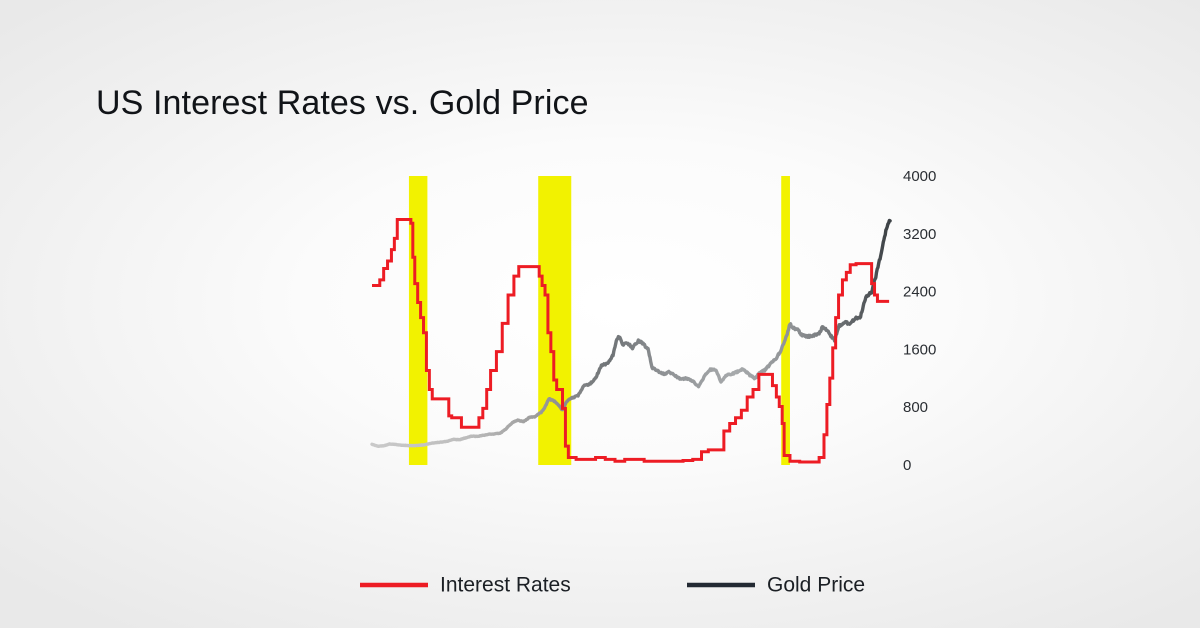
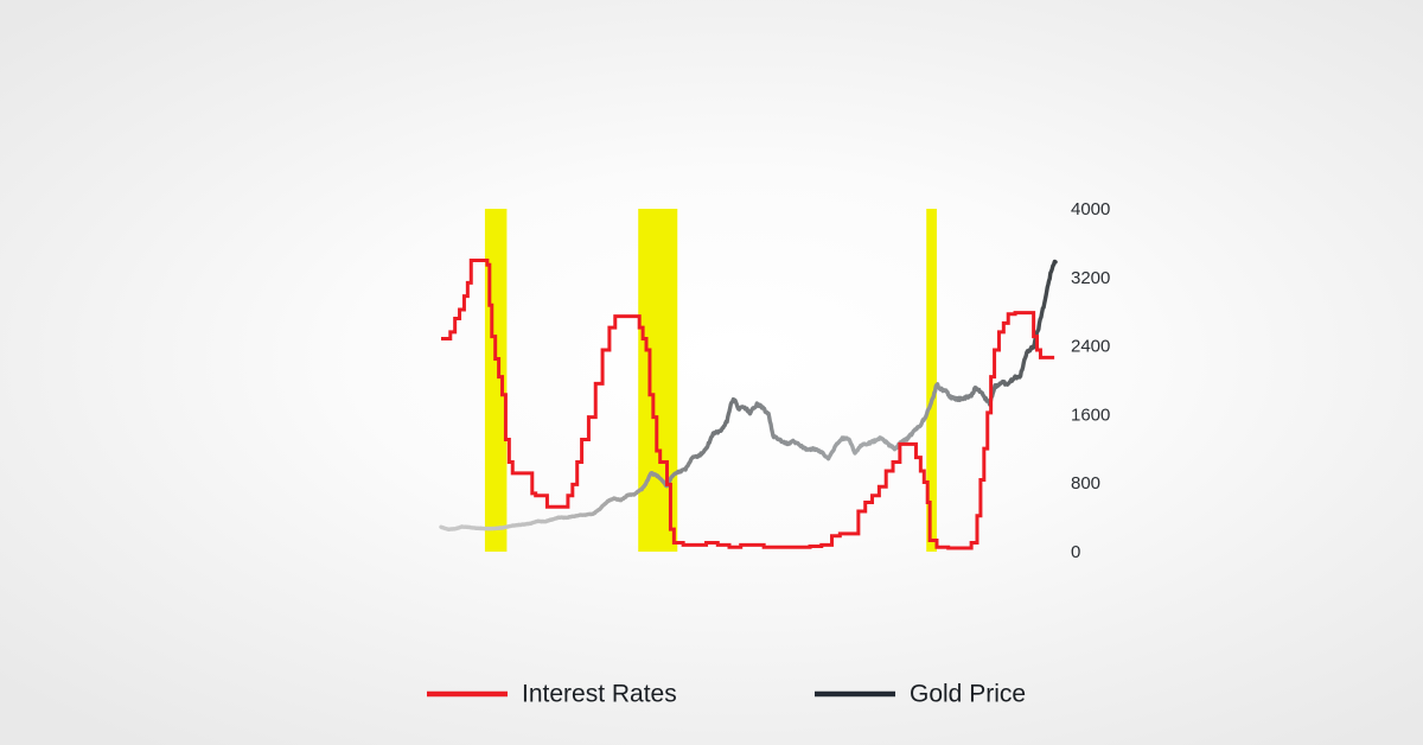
- US Interest Rates vs. Gold Price
  0
  800
  1600
  2400
  3200
  4000
  Interest Rates
  Gold Price
